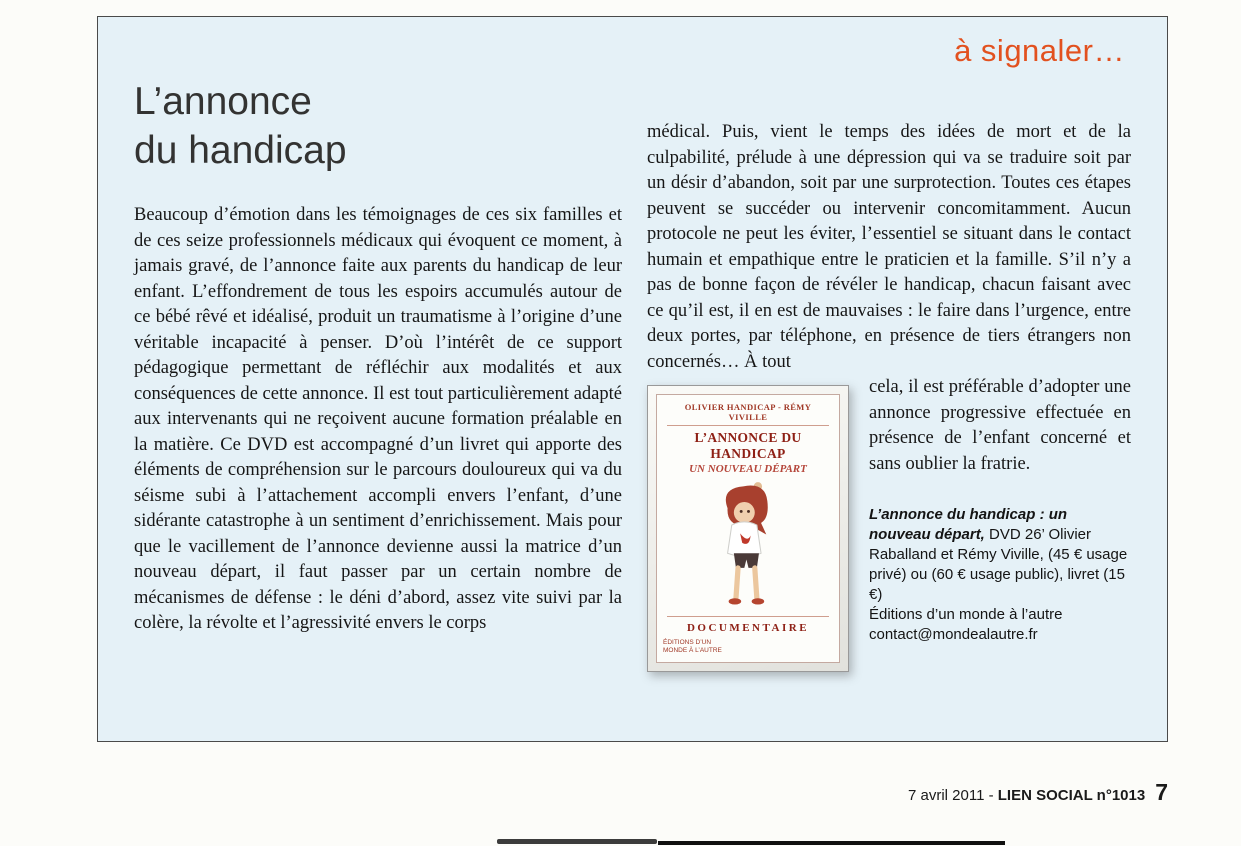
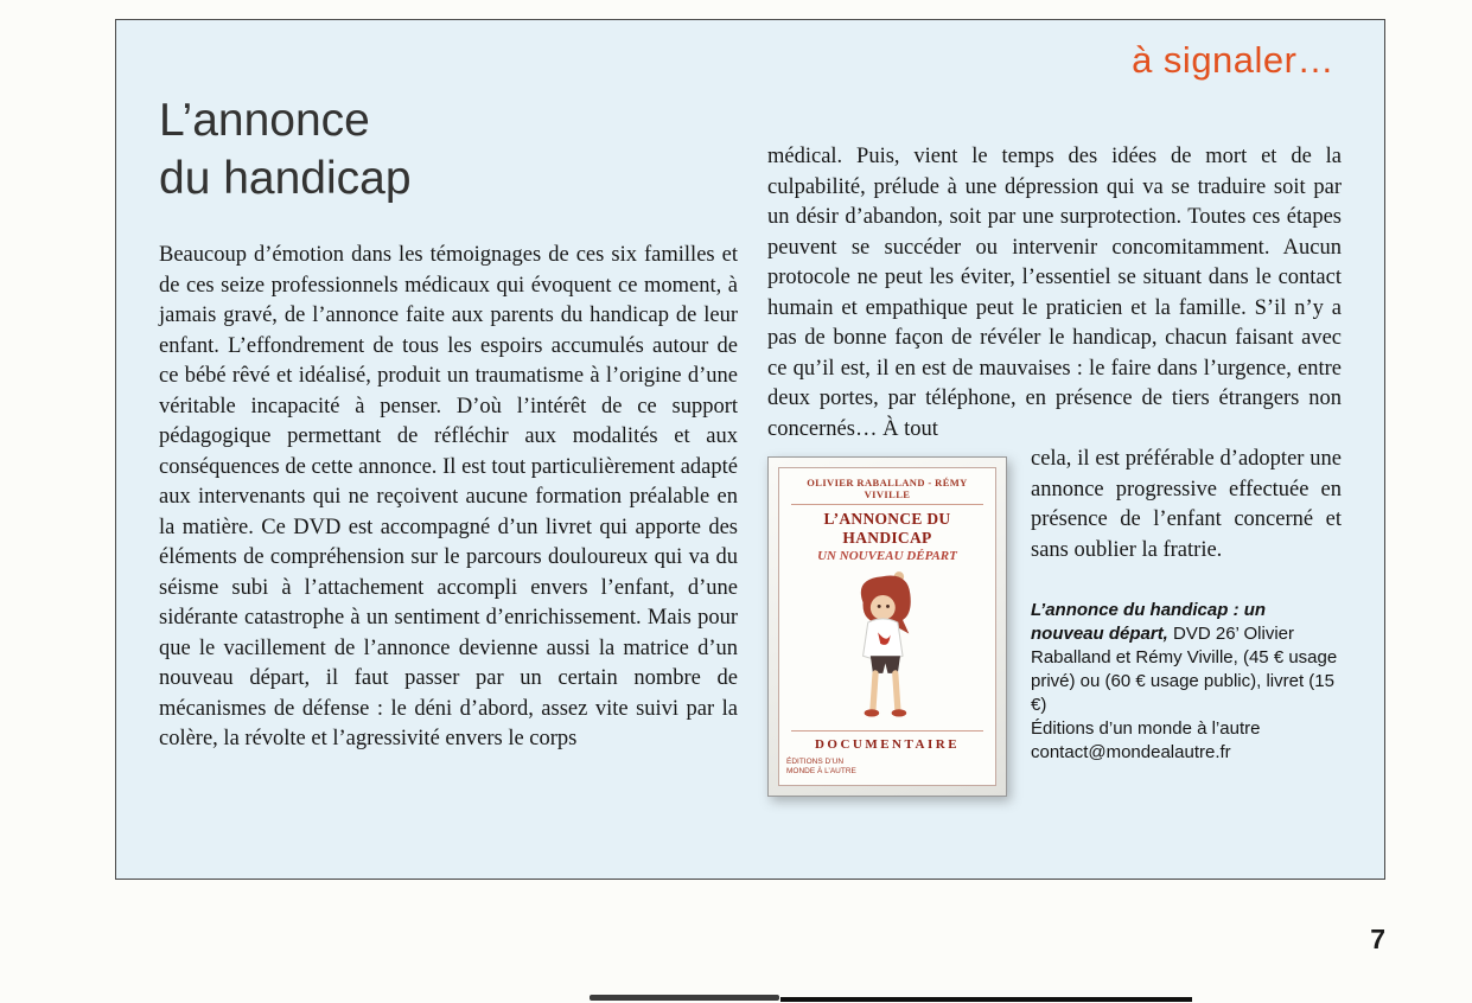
  à signaler…
  L’annonce
  du handicap
  Beaucoup d’émotion dans les témoignages de ces six familles et de ces seize professionnels médicaux qui évoquent ce moment, à jamais gravé, de l’annonce faite aux parents du handicap de leur enfant. L’effondrement de tous les espoirs accumulés autour de ce bébé rêvé et idéalisé, produit un traumatisme à l’origine d’une véritable incapacité à penser. D’où l’intérêt de ce support pédagogique permettant de réfléchir aux modalités et aux conséquences de cette annonce. Il est tout particulièrement adapté aux intervenants qui ne reçoivent aucune formation préalable en la matière. Ce DVD est accompagné d’un livret qui apporte des éléments de compréhension sur le parcours douloureux qui va du séisme subi à l’attachement accompli envers l’enfant, d’une sidérante catastrophe à un sentiment d’enrichissement. Mais pour que le vacillement de l’annonce devienne aussi la matrice d’un nouveau départ, il faut passer par un certain nombre de mécanismes de défense : le déni d’abord, assez vite suivi par la colère, la révolte et l’agressivité envers le corps
- médical. Puis, vient le temps des idées de mort et de la culpabilité, prélude à une dépression qui va se traduire soit par un désir d’abandon, soit par une surprotection. Toutes ces étapes peuvent se succéder ou intervenir concomitamment. Aucun protocole ne peut les éviter, l’essentiel se situant dans le contact humain et empathique entre le praticien et la famille. S’il n’y a pas de bonne façon de révéler le handicap, chacun faisant avec ce qu’il est, il en est de mauvaises : le faire dans l’urgence, entre deux portes, par téléphone, en présence de tiers étrangers non concernés… À tout
+ médical. Puis, vient le temps des idées de mort et de la culpabilité, prélude à une dépression qui va se traduire soit par un désir d’abandon, soit par une surprotection. Toutes ces étapes peuvent se succéder ou intervenir concomitamment. Aucun protocole ne peut les éviter, l’essentiel se situant dans le contact humain et empathique peut le praticien et la famille. S’il n’y a pas de bonne façon de révéler le handicap, chacun faisant avec ce qu’il est, il en est de mauvaises : le faire dans l’urgence, entre deux portes, par téléphone, en présence de tiers étrangers non concernés… À tout
- OLIVIER HANDICAP - RÉMY VIVILLE
+ OLIVIER RABALLAND - RÉMY VIVILLE
  L’ANNONCE DU HANDICAP
  UN NOUVEAU DÉPART
  DOCUMENTAIRE
  cela, il est préférable d’adopter une annonce progressive effectuée en présence de l’enfant concerné et sans oublier la fratrie.
  L’annonce du handicap : un nouveau départ, DVD 26’ Olivier Raballand et Rémy Viville, (45 € usage privé) ou (60 € usage public), livret (15 €)
  Éditions d’un monde à l’autre
  contact@mondealautre.fr
- 7 avril 2011 - LIEN SOCIAL n°1013
  7
